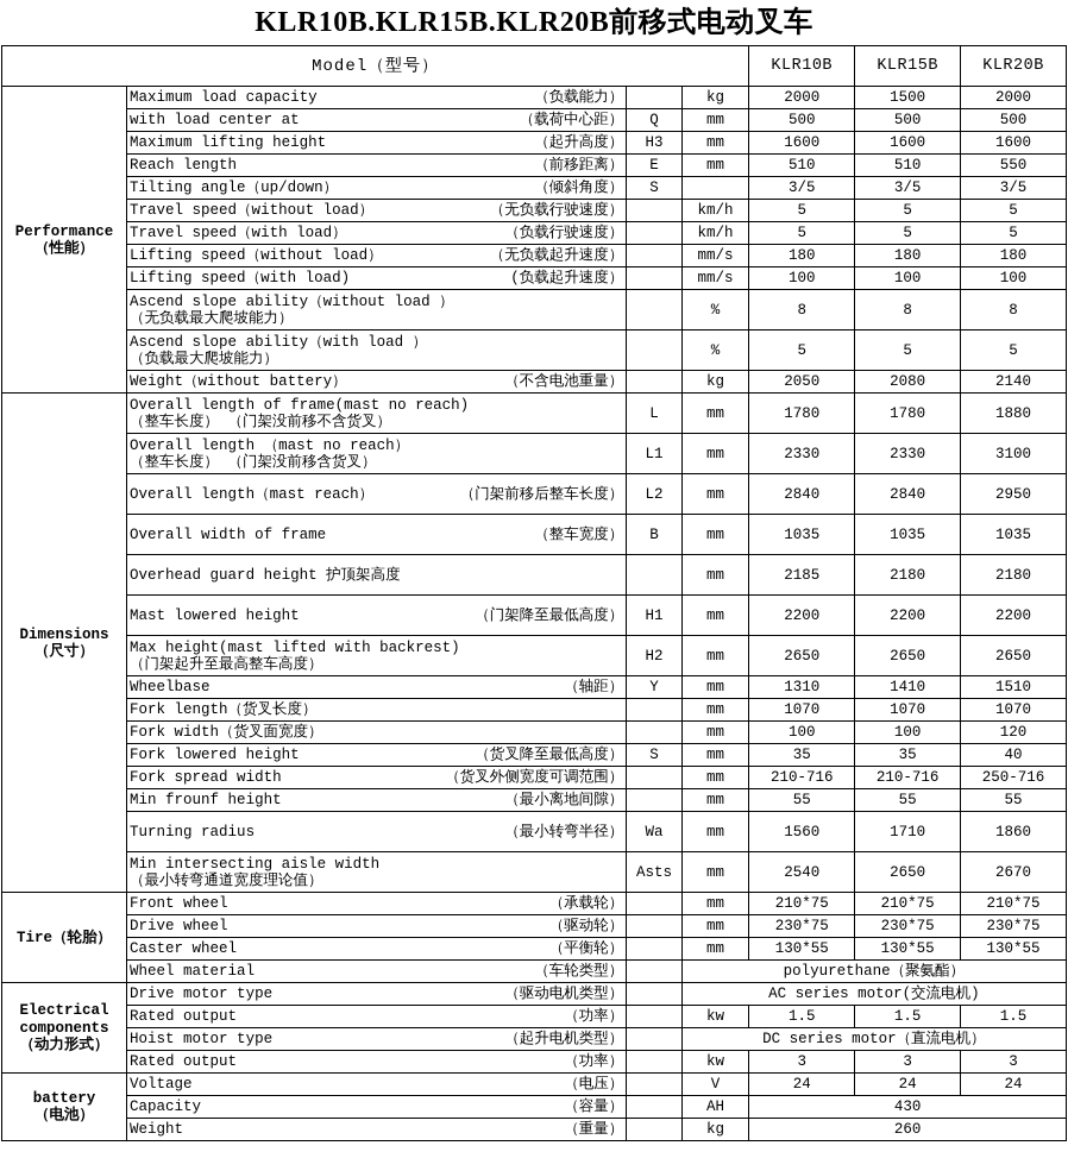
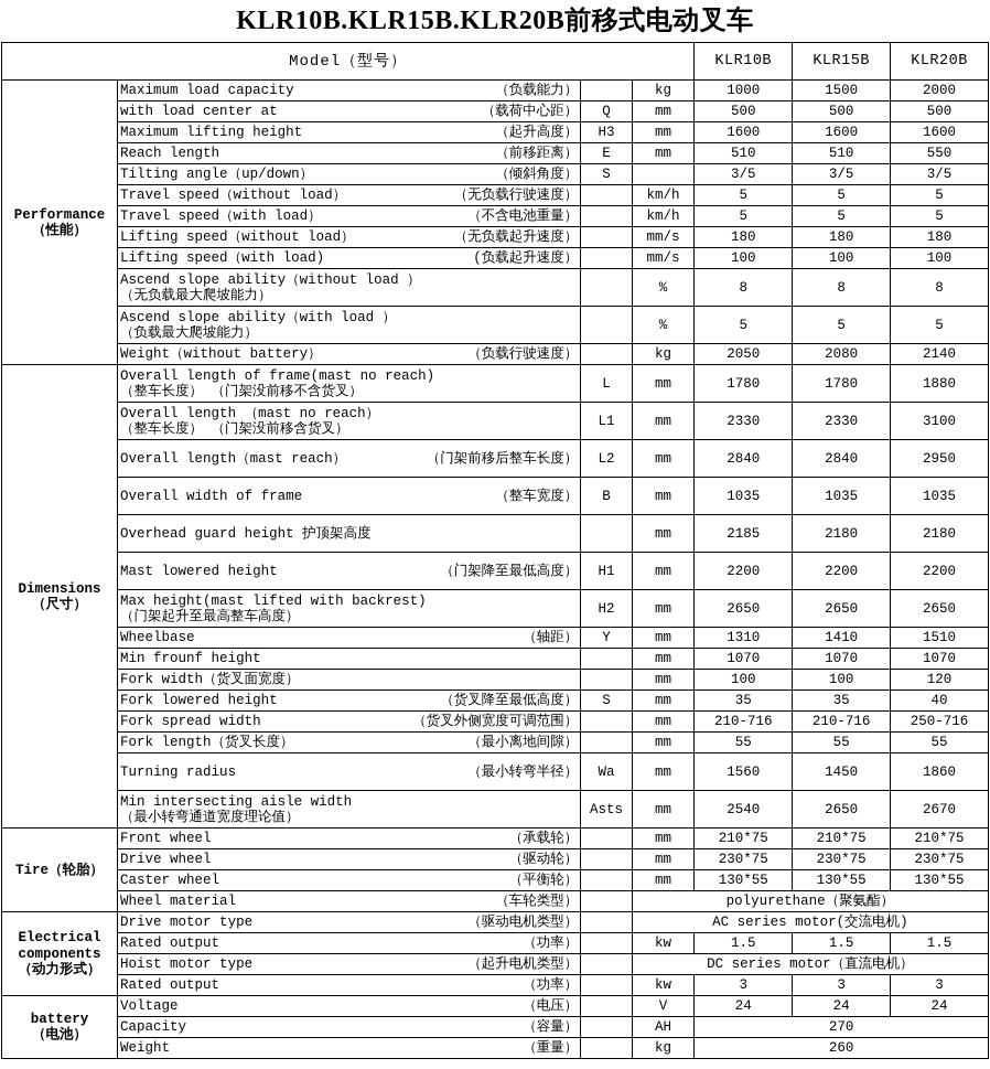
  KLR10B.KLR15B.KLR20B前移式电动叉车
  Model（型号）	KLR10B	KLR15B	KLR20B
- Performance （性能）	Maximum load capacity （负载能力）		kg	2000	1500	2000
+ Performance （性能）	Maximum load capacity （负载能力）		kg	1000	1500	2000
  with load center at （载荷中心距）	Q	mm	500	500	500
  Maximum lifting height （起升高度）	H3	mm	1600	1600	1600
  Reach length （前移距离）	E	mm	510	510	550
  Tilting angle（up/down） （倾斜角度）	S		3/5	3/5	3/5
  Travel speed（without load） （无负载行驶速度）		km/h	5	5	5
- Travel speed（with load） （负载行驶速度）		km/h	5	5	5
+ Travel speed（with load） （不含电池重量）		km/h	5	5	5
  Lifting speed（without load） （无负载起升速度）		mm/s	180	180	180
  Lifting speed（with load) (负载起升速度）		mm/s	100	100	100
  Ascend slope ability（without load ） （无负载最大爬坡能力）		%	8	8	8
  Ascend slope ability（with load ） （负载最大爬坡能力）		%	5	5	5
- Weight（without battery） （不含电池重量）		kg	2050	2080	2140
+ Weight（without battery） （负载行驶速度）		kg	2050	2080	2140
  Dimensions （尺寸）	Overall length of frame(mast no reach) （整车长度） （门架没前移不含货叉）	L	mm	1780	1780	1880
  Overall length （mast no reach） （整车长度） （门架没前移含货叉）	L1	mm	2330	2330	3100
  Overall length（mast reach） （门架前移后整车长度）	L2	mm	2840	2840	2950
  Overall width of frame （整车宽度）	B	mm	1035	1035	1035
  Overhead guard height 护顶架高度		mm	2185	2180	2180
  Mast lowered height （门架降至最低高度）	H1	mm	2200	2200	2200
  Max height(mast lifted with backrest) （门架起升至最高整车高度）	H2	mm	2650	2650	2650
  Wheelbase （轴距）	Y	mm	1310	1410	1510
- Fork length（货叉长度）		mm	1070	1070	1070
+ Min frounf height		mm	1070	1070	1070
  Fork width（货叉面宽度）		mm	100	100	120
  Fork lowered height （货叉降至最低高度）	S	mm	35	35	40
  Fork spread width （货叉外侧宽度可调范围）		mm	210-716	210-716	250-716
- Min frounf height （最小离地间隙）		mm	55	55	55
+ Fork length（货叉长度） （最小离地间隙）		mm	55	55	55
- Turning radius （最小转弯半径）	Wa	mm	1560	1710	1860
+ Turning radius （最小转弯半径）	Wa	mm	1560	1450	1860
  Min intersecting aisle width （最小转弯通道宽度理论值）	Asts	mm	2540	2650	2670
  Tire（轮胎）	Front wheel （承载轮）		mm	210*75	210*75	210*75
  Drive wheel （驱动轮）		mm	230*75	230*75	230*75
  Caster wheel （平衡轮）		mm	130*55	130*55	130*55
  Wheel material （车轮类型）		polyurethane（聚氨酯）
  Electrical components （动力形式）	Drive motor type （驱动电机类型）		AC series motor(交流电机)
  Rated output （功率）		kw	1.5	1.5	1.5
  Hoist motor type （起升电机类型）		DC series motor（直流电机）
  Rated output （功率）		kw	3	3	3
  battery （电池）	Voltage （电压）		V	24	24	24
- Capacity （容量）		AH	430
+ Capacity （容量）		AH	270
  Weight （重量）		kg	260
